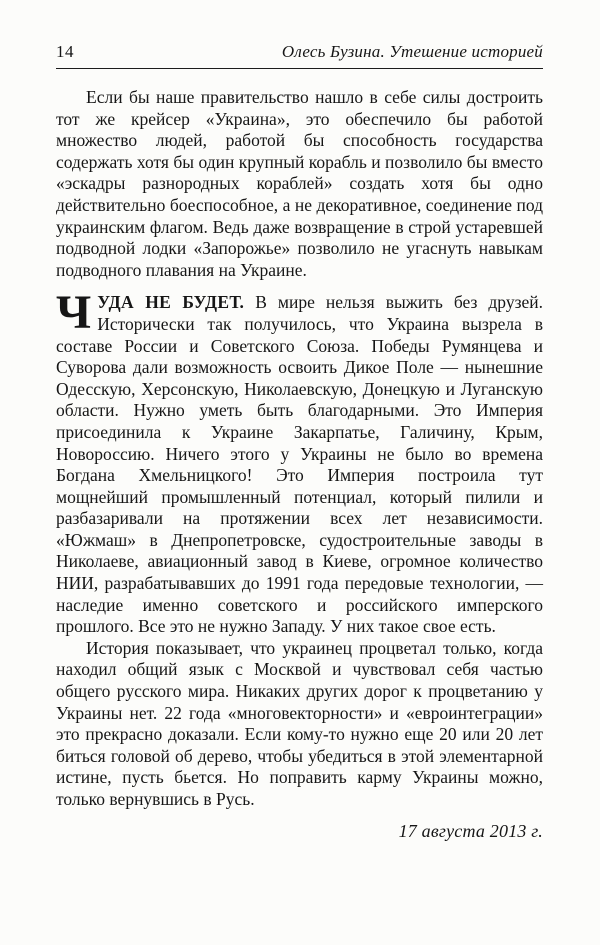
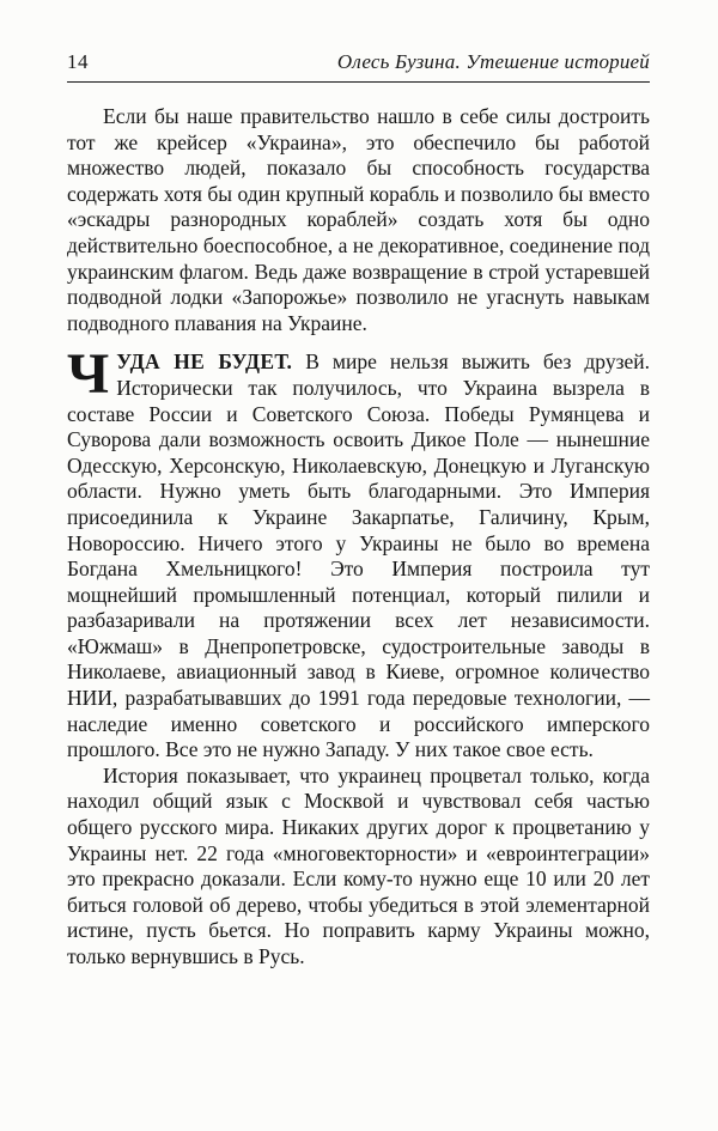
  14
  Олесь Бузина. Утешение историей
- Если бы наше правительство нашло в себе силы достроить тот же крейсер «Украина», это обеспечило бы работой множество людей, работой бы способность государства содержать хотя бы один крупный корабль и позволило бы вместо «эскадры разнородных кораблей» создать хотя бы одно действительно боеспособное, а не декоративное, соединение под украинским флагом. Ведь даже возвращение в строй устаревшей подводной лодки «Запорожье» позволило не угаснуть навыкам подводного плавания на Украине.
+ Если бы наше правительство нашло в себе силы достроить тот же крейсер «Украина», это обеспечило бы работой множество людей, показало бы способность государства содержать хотя бы один крупный корабль и позволило бы вместо «эскадры разнородных кораблей» создать хотя бы одно действительно боеспособное, а не декоративное, соединение под украинским флагом. Ведь даже возвращение в строй устаревшей подводной лодки «Запорожье» позволило не угаснуть навыкам подводного плавания на Украине.
  Ч
  УДА НЕ БУДЕТ. В мире нельзя выжить без друзей. Исторически так получилось, что Украина вызрела в составе России и Советского Союза. Победы Румянцева и Суворова дали возможность освоить Дикое Поле — нынешние Одесскую, Херсонскую, Николаевскую, Донецкую и Луганскую области. Нужно уметь быть благодарными. Это Империя присоединила к Украине Закарпатье, Галичину, Крым, Новороссию. Ничего этого у Украины не было во времена Богдана Хмельницкого! Это Империя построила тут мощнейший промышленный потенциал, который пилили и разбазаривали на протяжении всех лет независимости. «Южмаш» в Днепропетровске, судостроительные заводы в Николаеве, авиационный завод в Киеве, огромное количество НИИ, разрабатывавших до 1991 года передовые технологии, — наследие именно советского и российского имперского прошлого. Все это не нужно Западу. У них такое свое есть.
- История показывает, что украинец процветал только, когда находил общий язык с Москвой и чувствовал себя частью общего русского мира. Никаких других дорог к процветанию у Украины нет. 22 года «многовекторности» и «евроинтеграции» это прекрасно доказали. Если кому-то нужно еще 20 или 20 лет биться головой об дерево, чтобы убедиться в этой элементарной истине, пусть бьется. Но поправить карму Украины можно, только вернувшись в Русь.
+ История показывает, что украинец процветал только, когда находил общий язык с Москвой и чувствовал себя частью общего русского мира. Никаких других дорог к процветанию у Украины нет. 22 года «многовекторности» и «евроинтеграции» это прекрасно доказали. Если кому-то нужно еще 10 или 20 лет биться головой об дерево, чтобы убедиться в этой элементарной истине, пусть бьется. Но поправить карму Украины можно, только вернувшись в Русь.
- 17 августа 2013 г.
